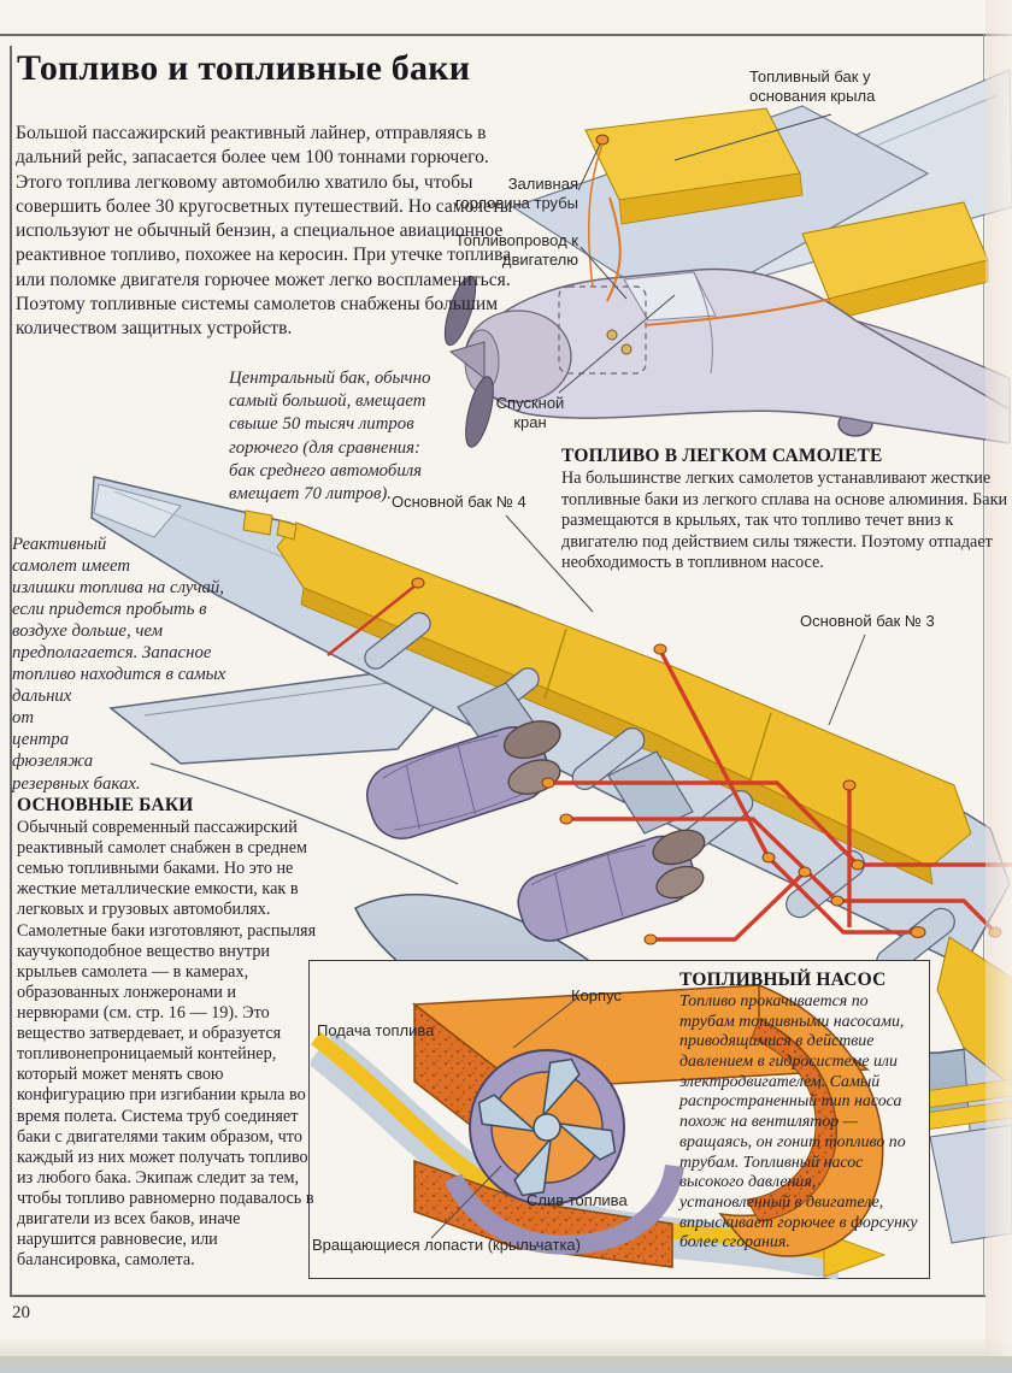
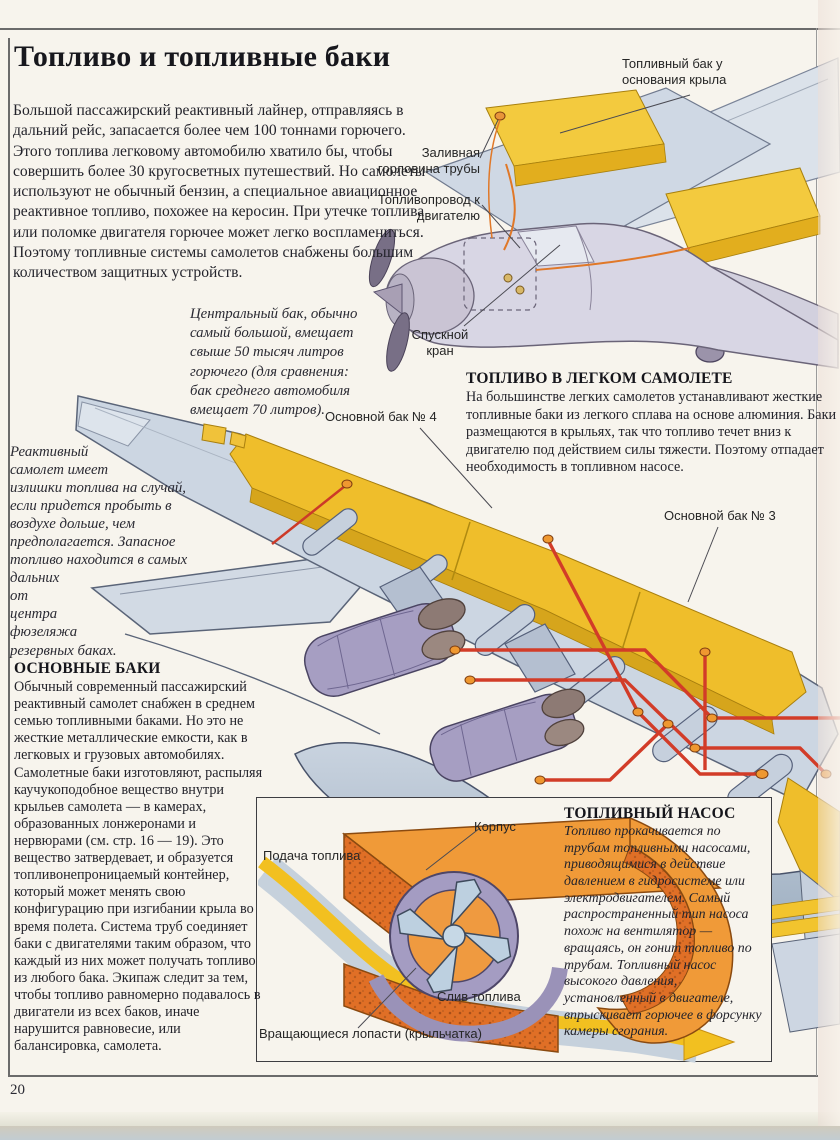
  Топливо и топливные баки
  Большой пассажирский реактивный лайнер, отправляясь в дальний рейс, запасается более чем 100 тоннами горючего. Этого топлива легковому автомобилю хватило бы, чтобы совершить более 30 кругосветных путешествий. Но самолеты используют не обычный бензин, а специальное авиационное реактивное топливо, похожее на керосин. При утечке топлива или поломке двигателя горючее может легко воспламениться. Поэтому топливные системы самолетов снабжены большим количеством защитных устройств.
  Центральный бак, обычно
  самый большой, вмещает
  свыше 50 тысяч литров
  горючего (для сравнения:
  бак среднего автомобиля
  вмещает 70 литров).
  Реактивный
  самолет имеет
  излишки топлива на случай,
  если придется пробыть в
  воздухе дольше, чем
  предполагается. Запасное
  топливо находится в самых
  дальних
  от
  центра
  фюзеляжа
  резервных баках.
  ТОПЛИВО В ЛЕГКОМ САМОЛЕТЕ
  На большинстве легких самолетов устанавливают жесткие топливные баки из легкого сплава на основе алюминия. Баки размещаются в крыльях, так что топливо течет вниз к двигателю под действием силы тяжести. Поэтому отпадает необходимость в топливном насосе.
  ОСНОВНЫЕ БАКИ
  Обычный современный пассажирский реактивный самолет снабжен в среднем семью топливными баками. Но это не жесткие металлические емкости, как в легковых и грузовых автомобилях. Самолетные баки изготовляют, распыляя каучукоподобное вещество внутри крыльев самолета — в камерах, образованных лонжеронами и нервюрами (см. стр. 16 — 19). Это вещество затвердевает, и образуется топливонепроницаемый контейнер, который может менять свою конфигурацию при изгибании крыла во время полета. Система труб соединяет баки с двигателями таким образом, что каждый из них может получать топливо из любого бака. Экипаж следит за тем, чтобы топливо равномерно подавалось в двигатели из всех баков, иначе нарушится равновесие, или балансировка, самолета.
  ТОПЛИВНЫЙ НАСОС
- Топливо прокачивается по трубам топливными насосами, приводящимися в действие давлением в гидросистеме или электродвигателем. Самый распространенный тип насоса похож на вентилятор — вращаясь, он гонит топливо по трубам. Топливный насос высокого давления, установленный в двигателе, впрыскивает горючее в форсунку более сгорания.
+ Топливо прокачивается по трубам топливными насосами, приводящимися в действие давлением в гидросистеме или электродвигателем. Самый распространенный тип насоса похож на вентилятор — вращаясь, он гонит топливо по трубам. Топливный насос высокого давления, установленный в двигателе, впрыскивает горючее в форсунку камеры сгорания.
  Топливный бак у
  основания крыла
  Заливная
  горловина трубы
  Топливопровод к
  двигателю
  Спускной
  кран
  Основной бак № 4
  Основной бак № 3
  Корпус
  Подача топлива
  Слив топлива
  Вращающиеся лопасти (крыльчатка)
  20
